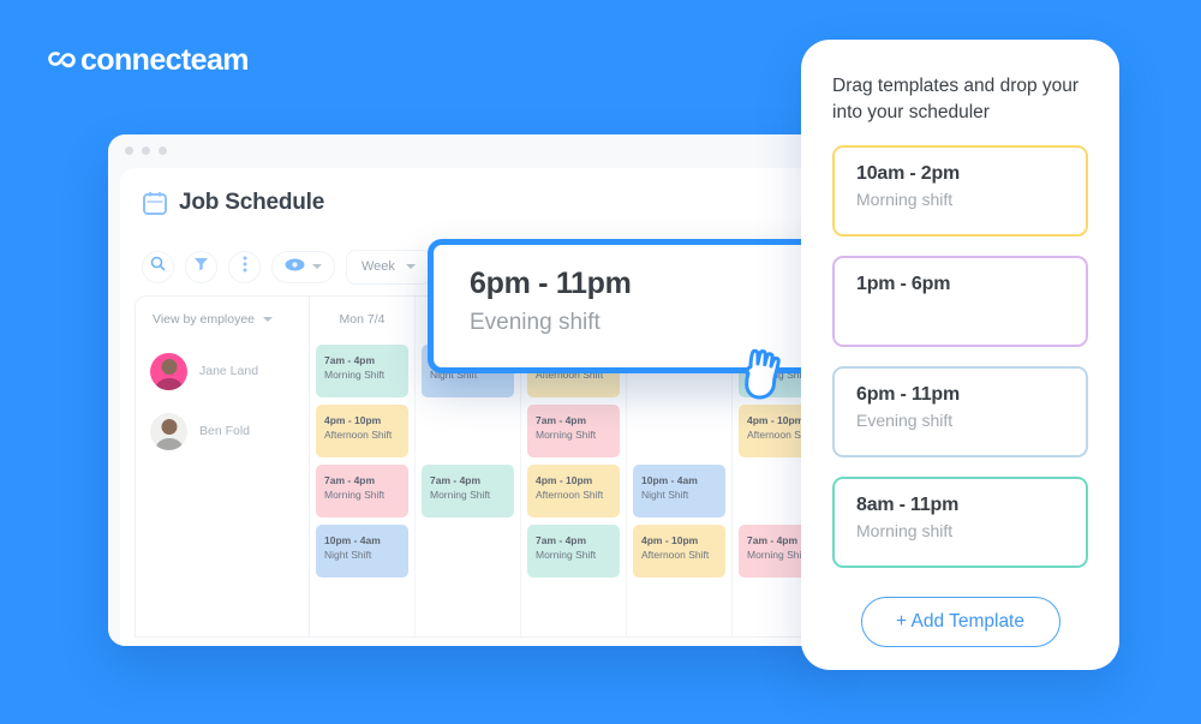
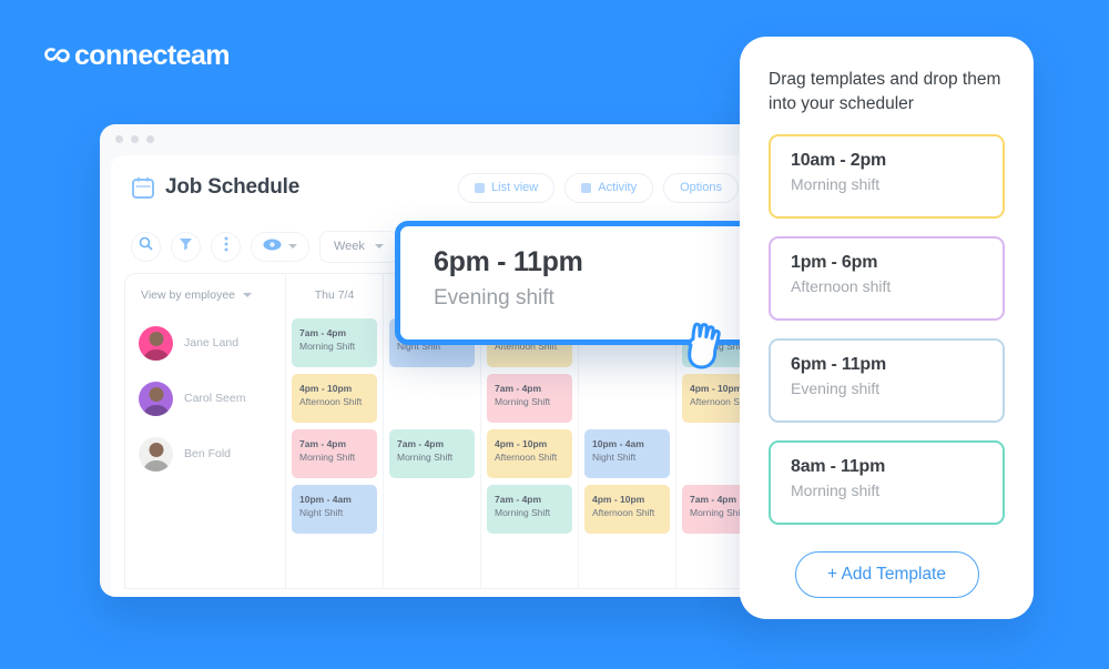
  connecteam
  Job Schedule
+ List view
+ Activity
+ Options
  Week
  View by employee
  Jane Land
+ Carol Seem
  Ben Fold
- Mon 7/4
+ Thu 7/4
  7am - 4pm
  Morning Shift
  4pm - 10pm
  Afternoon Shift
  7am - 4pm
  Morning Shift
  10pm - 4am
  Night Shift
  Night Shift
  7am - 4pm
  Morning Shift
  Afternoon Shift
  7am - 4pm
  Morning Shift
  4pm - 10pm
  Afternoon Shift
  7am - 4pm
  Morning Shift
  10pm - 4am
  Night Shift
  4pm - 10pm
  Afternoon Shift
  4pm - 10pm
  Afternoon S
  7am - 4pm
  Morning Sh
  6pm - 11pm
  Evening shift
- Drag templates and drop your into your scheduler
+ Drag templates and drop them into your scheduler
  10am - 2pm
  Morning shift
  1pm - 6pm
+ Afternoon shift
  6pm - 11pm
  Evening shift
  8am - 11pm
  Morning shift
  + Add Template
